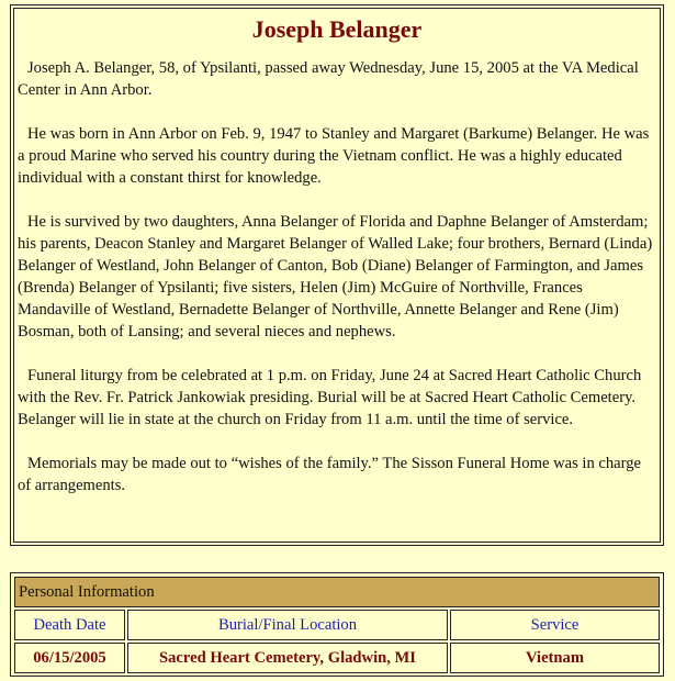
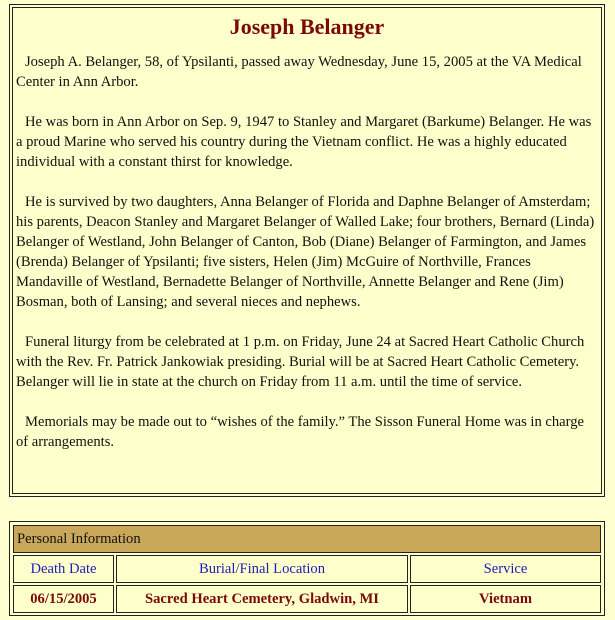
  Joseph Belanger
  Joseph A. Belanger, 58, of Ypsilanti, passed away Wednesday, June 15, 2005 at the VA Medical Center in Ann Arbor.
- He was born in Ann Arbor on Feb. 9, 1947 to Stanley and Margaret (Barkume) Belanger. He was a proud Marine who served his country during the Vietnam conflict. He was a highly educated individual with a constant thirst for knowledge.
+ He was born in Ann Arbor on Sep. 9, 1947 to Stanley and Margaret (Barkume) Belanger. He was a proud Marine who served his country during the Vietnam conflict. He was a highly educated individual with a constant thirst for knowledge.
  He is survived by two daughters, Anna Belanger of Florida and Daphne Belanger of Amsterdam; his parents, Deacon Stanley and Margaret Belanger of Walled Lake; four brothers, Bernard (Linda) Belanger of Westland, John Belanger of Canton, Bob (Diane) Belanger of Farmington, and James (Brenda) Belanger of Ypsilanti; five sisters, Helen (Jim) McGuire of Northville, Frances Mandaville of Westland, Bernadette Belanger of Northville, Annette Belanger and Rene (Jim) Bosman, both of Lansing; and several nieces and nephews.
  Funeral liturgy from be celebrated at 1 p.m. on Friday, June 24 at Sacred Heart Catholic Church with the Rev. Fr. Patrick Jankowiak presiding. Burial will be at Sacred Heart Catholic Cemetery. Belanger will lie in state at the church on Friday from 11 a.m. until the time of service.
  Memorials may be made out to “wishes of the family.” The Sisson Funeral Home was in charge of arrangements.
  Personal Information
  Death Date	Burial/Final Location	Service
  06/15/2005	Sacred Heart Cemetery, Gladwin, MI	Vietnam
